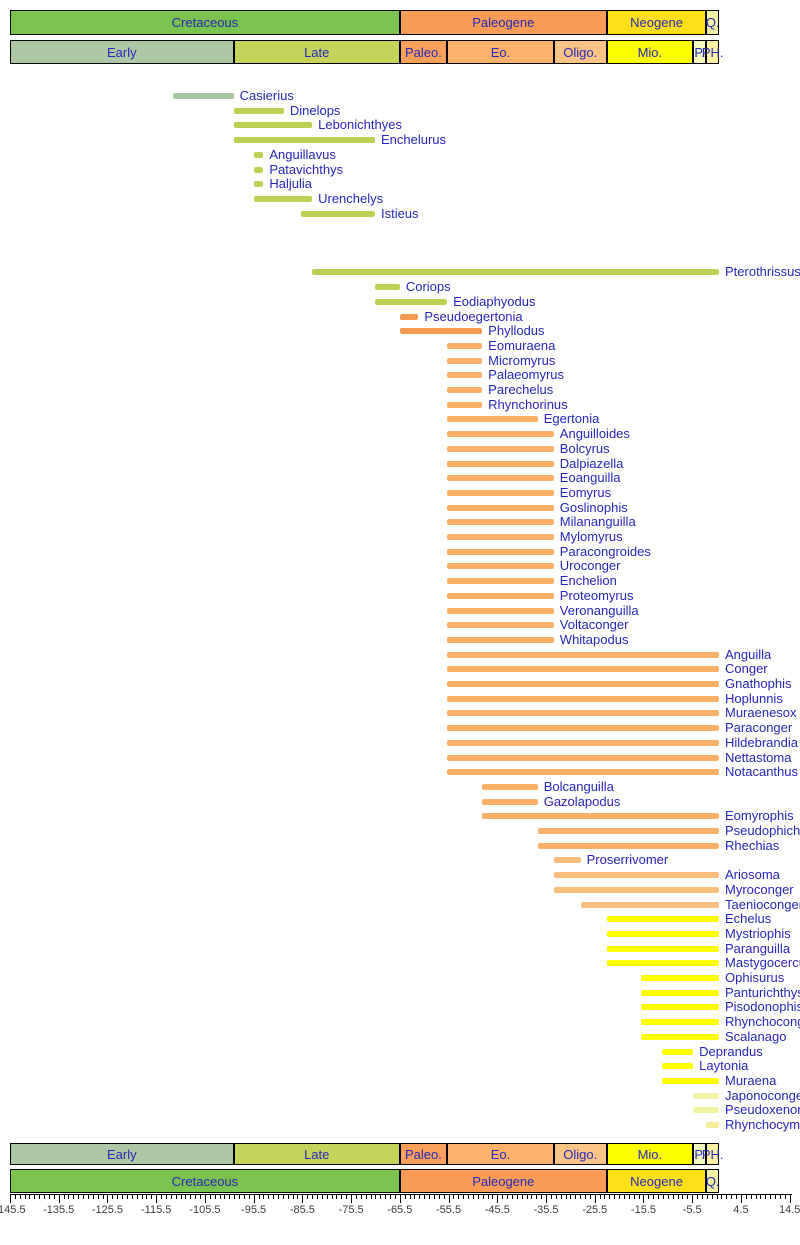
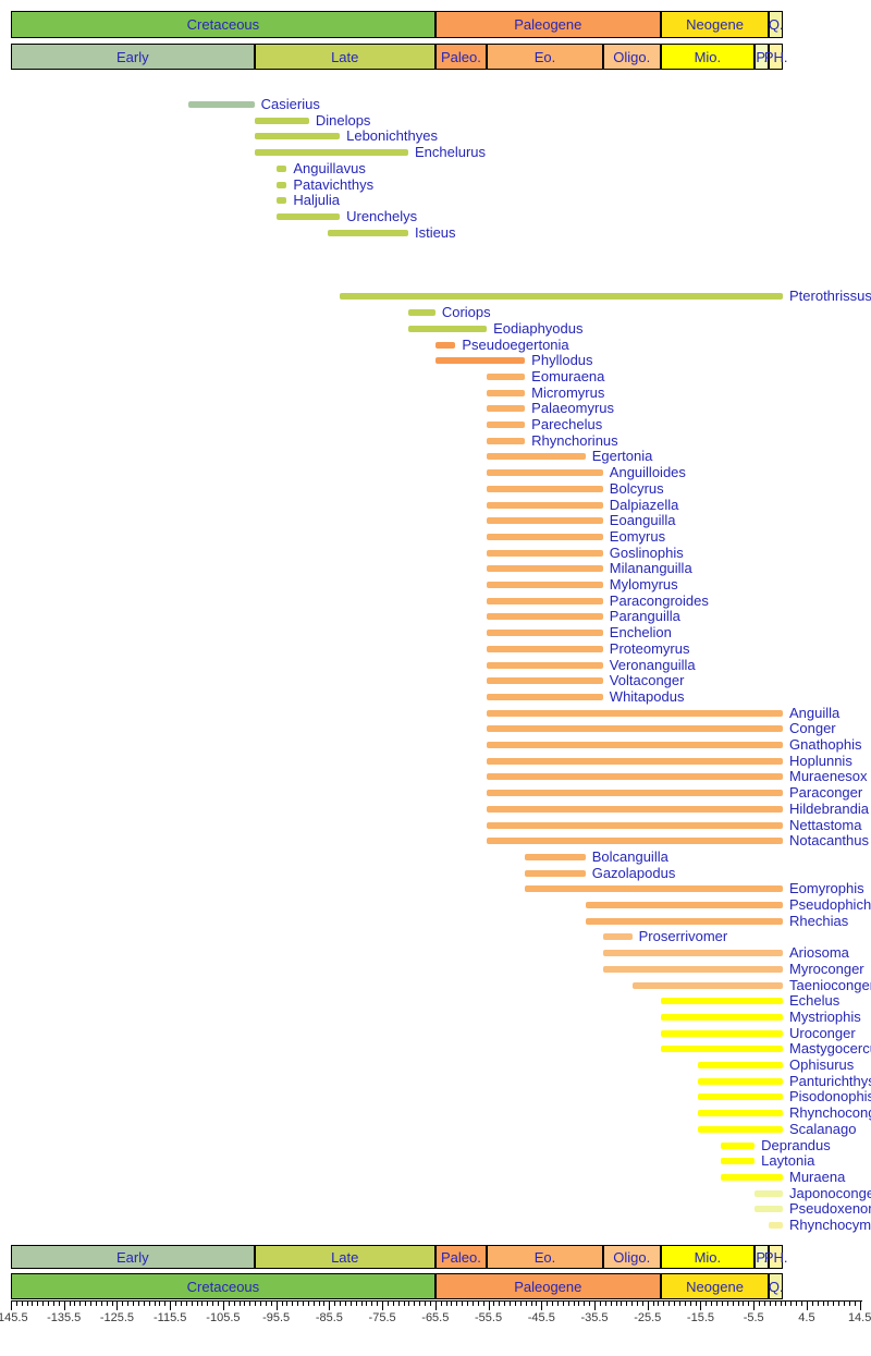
  Cretaceous
  Paleogene
  Neogene
  Q.
  Early
  Late
  Paleo.
  Eo.
  Oligo.
  Mio.
  P.
  PH.
  Casierius
  Dinelops
  Lebonichthyes
  Enchelurus
  Anguillavus
  Patavichthys
  Haljulia
  Urenchelys
  Istieus
  Pterothrissus
  Coriops
  Eodiaphyodus
  Pseudoegertonia
  Phyllodus
  Eomuraena
  Micromyrus
  Palaeomyrus
  Parechelus
  Rhynchorinus
  Egertonia
  Anguilloides
  Bolcyrus
  Dalpiazella
  Eoanguilla
  Eomyrus
  Goslinophis
  Milananguilla
  Mylomyrus
  Paracongroides
- Uroconger
+ Paranguilla
  Enchelion
  Proteomyrus
  Veronanguilla
  Voltaconger
  Whitapodus
  Anguilla
  Conger
  Gnathophis
  Hoplunnis
  Muraenesox
  Paraconger
  Hildebrandia
  Nettastoma
  Notacanthus
  Bolcanguilla
  Gazolapodus
  Eomyrophis
  Pseudophich
  Rhechias
  Proserrivomer
  Ariosoma
  Myroconger
  Taenioconge
  Echelus
  Mystriophis
- Paranguilla
+ Uroconger
  Mastygocerc
  Ophisurus
  Panturichthy
  Pisodonophi
  Rhynchocon
  Scalanago
  Deprandus
  Laytonia
  Muraena
  Japonoconge
  Rhynchocym
  Early
  Late
  Paleo.
  Eo.
  Oligo.
  Mio.
  P.
  PH.
  Cretaceous
  Paleogene
  Neogene
  Q.
  145.5
  -135.5
  -125.5
  -115.5
  -105.5
  -95.5
  -85.5
  -75.5
  -65.5
  -55.5
  -45.5
  -35.5
  -25.5
  -15.5
  -5.5
  4.5
  14.5
